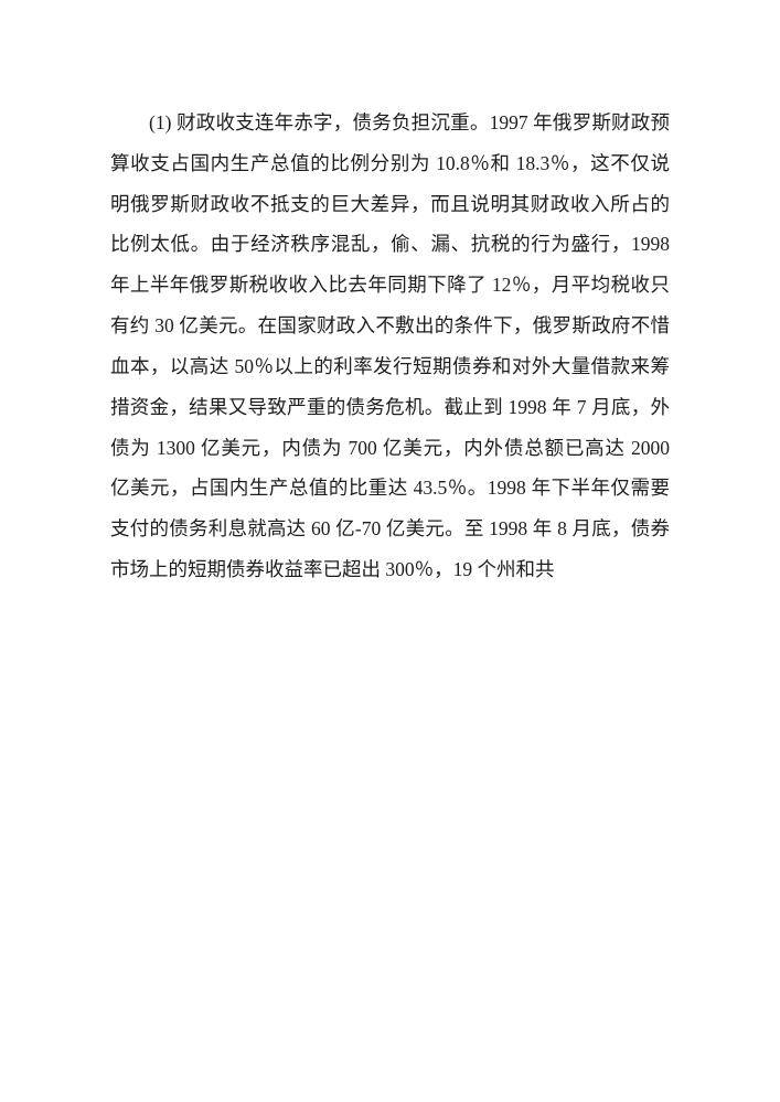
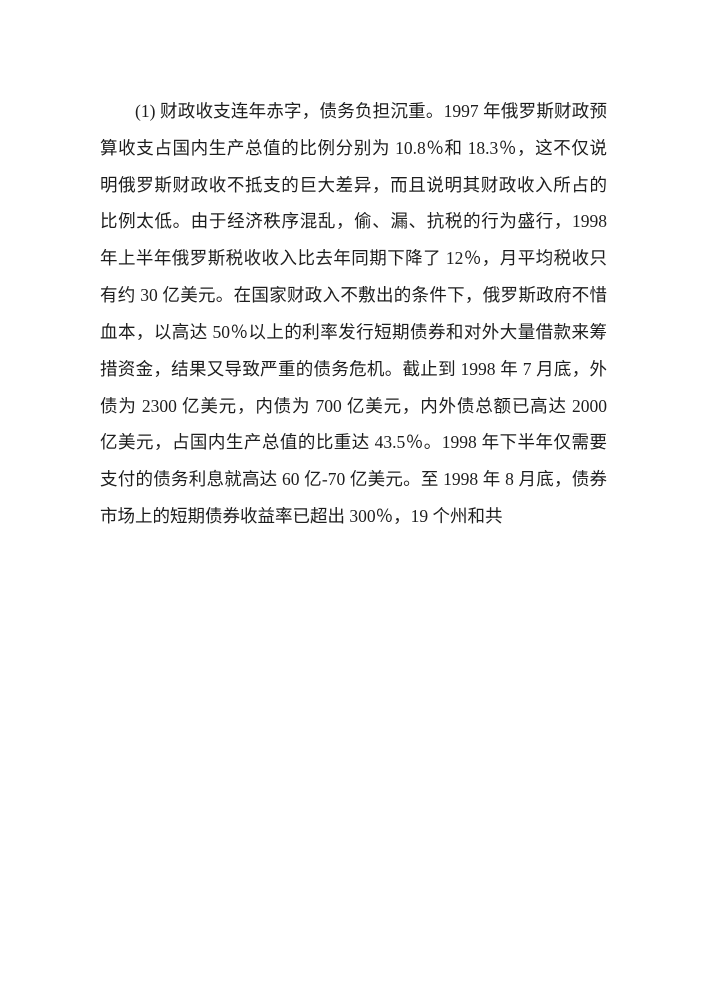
- (1) 财政收支连年赤字，债务负担沉重。1997 年俄罗斯财政预算收支占国内生产总值的比例分别为 10.8％和 18.3％，这不仅说明俄罗斯财政收不抵支的巨大差异，而且说明其财政收入所占的比例太低。由于经济秩序混乱，偷、漏、抗税的行为盛行，1998 年上半年俄罗斯税收收入比去年同期下降了 12％，月平均税收只有约 30 亿美元。在国家财政入不敷出的条件下，俄罗斯政府不惜血本，以高达 50％以上的利率发行短期债券和对外大量借款来筹措资金，结果又导致严重的债务危机。截止到 1998 年 7 月底，外债为 1300 亿美元，内债为 700 亿美元，内外债总额已高达 2000 亿美元，占国内生产总值的比重达 43.5％。1998 年下半年仅需要支付的债务利息就高达 60 亿-70 亿美元。至 1998 年 8 月底，债券市场上的短期债券收益率已超出 300％，19 个州和共
+ (1) 财政收支连年赤字，债务负担沉重。1997 年俄罗斯财政预算收支占国内生产总值的比例分别为 10.8％和 18.3％，这不仅说明俄罗斯财政收不抵支的巨大差异，而且说明其财政收入所占的比例太低。由于经济秩序混乱，偷、漏、抗税的行为盛行，1998 年上半年俄罗斯税收收入比去年同期下降了 12％，月平均税收只有约 30 亿美元。在国家财政入不敷出的条件下，俄罗斯政府不惜血本，以高达 50％以上的利率发行短期债券和对外大量借款来筹措资金，结果又导致严重的债务危机。截止到 1998 年 7 月底，外债为 2300 亿美元，内债为 700 亿美元，内外债总额已高达 2000 亿美元，占国内生产总值的比重达 43.5％。1998 年下半年仅需要支付的债务利息就高达 60 亿-70 亿美元。至 1998 年 8 月底，债券市场上的短期债券收益率已超出 300％，19 个州和共
